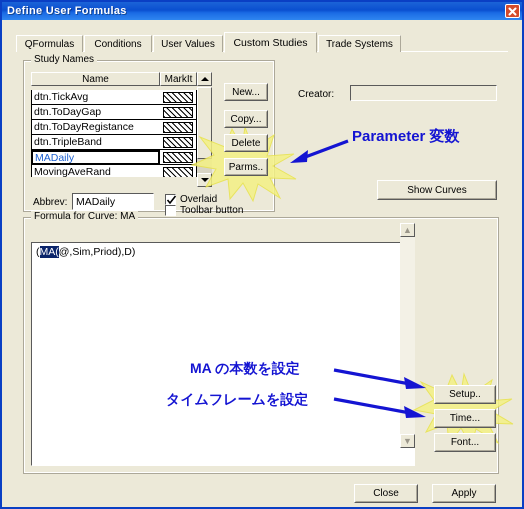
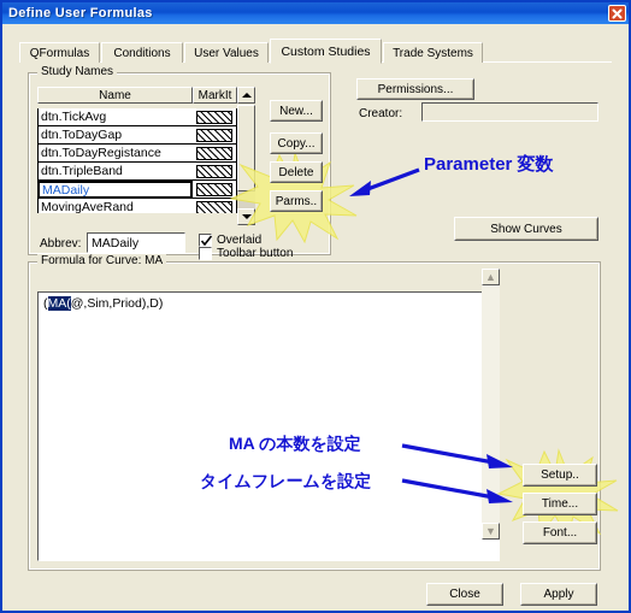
  Define User Formulas
  QFormulas
  Conditions
  User Values
  Custom Studies
  Trade Systems
  Study Names
  Name
  MarkIt
  dtn.TickAvg
  dtn.ToDayGap
  dtn.ToDayRegistance
  dtn.TripleBand
  MADaily
  MovingAveRand
  Abbrev:
  MADaily
  Overlaid
  Toolbar button
  New...
  Copy...
  Delete
  Parms..
+ Permissions...
  Creator:
  Show Curves
  Parameter 変数
  Formula for Curve: MA
  (MA(@,Sim,Priod),D)
  ▲
  ▼
  Setup..
  Time...
  Font...
  MA の本数を設定
  タイムフレームを設定
  Close
  Apply
